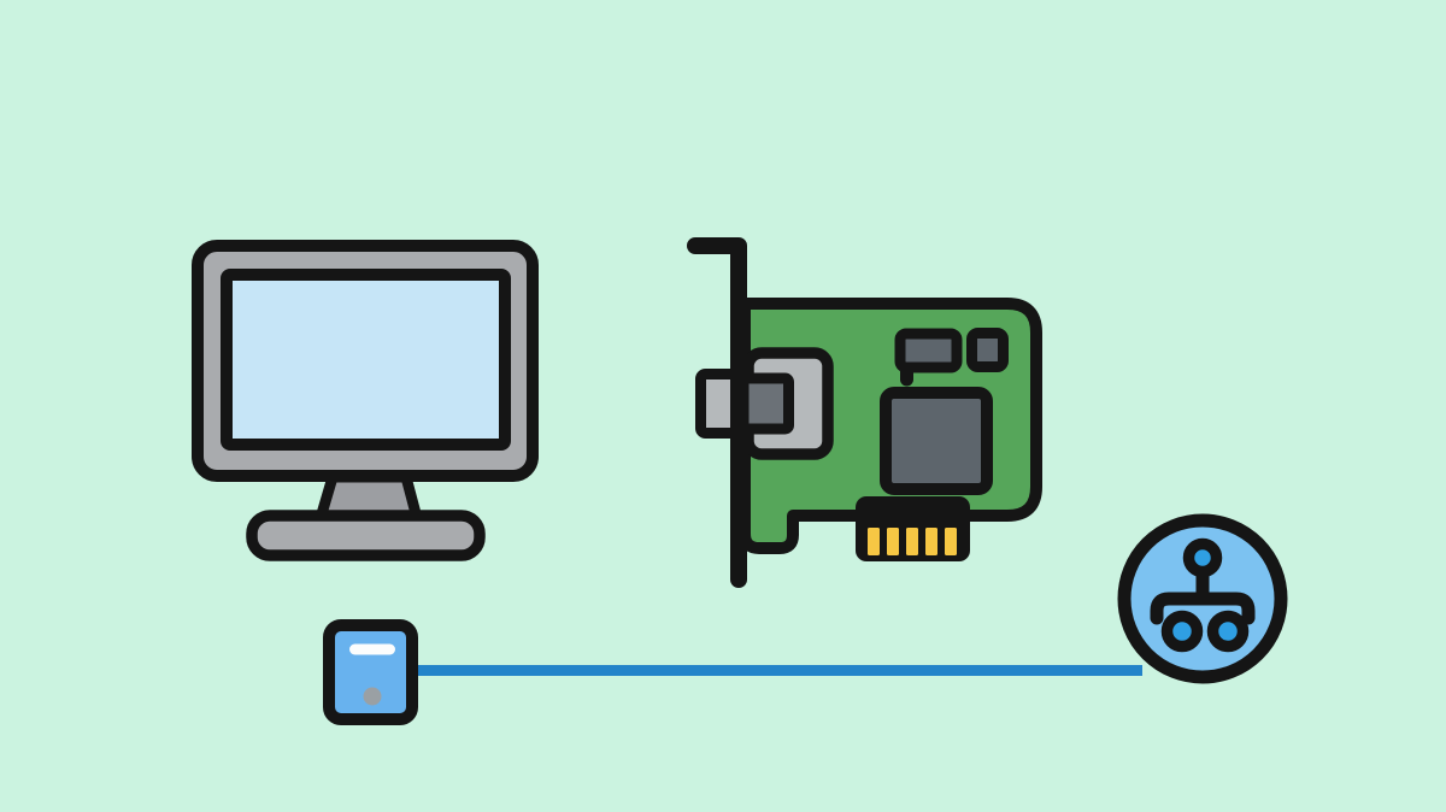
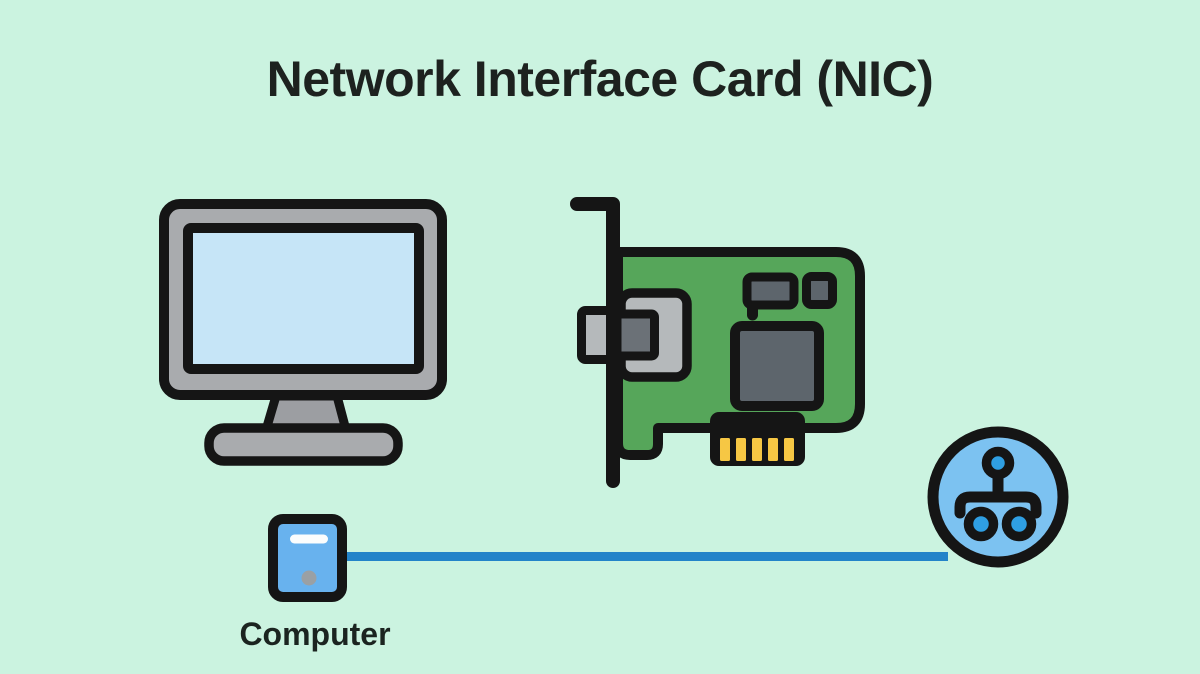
+ Network Interface Card (NIC)
+ Computer
